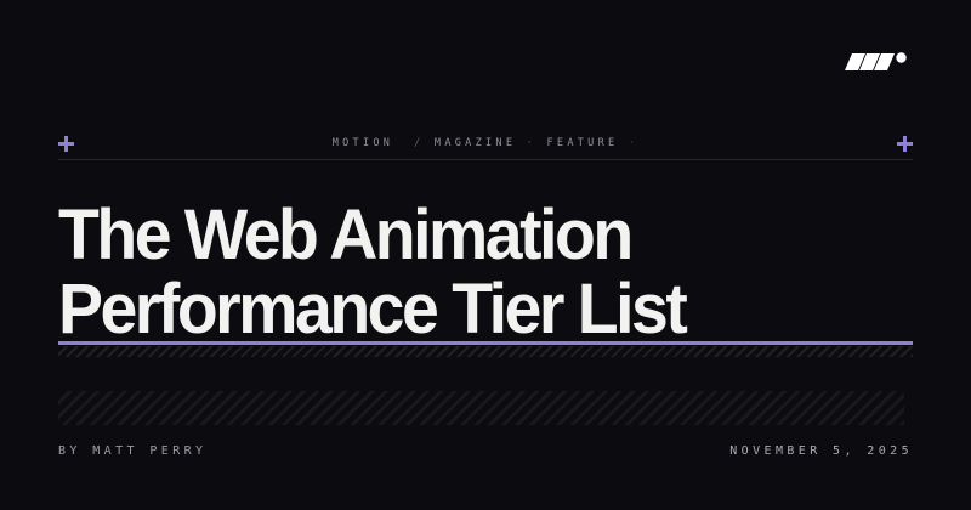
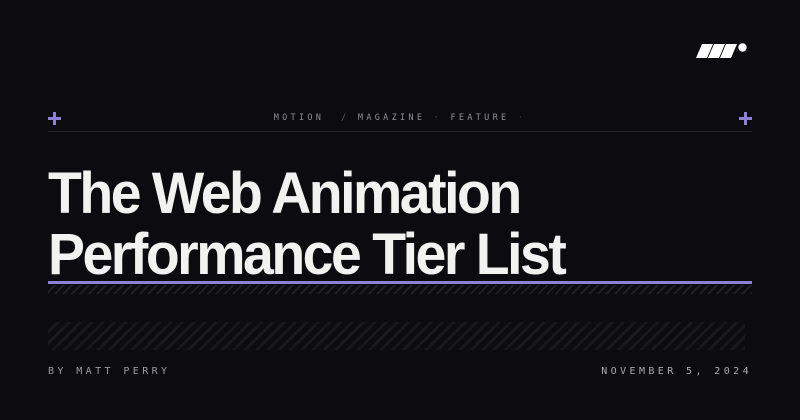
  MOTION / MAGAZINE · FEATURE ·
  The Web Animation
  Performance Tier List
  BY MATT PERRY
- NOVEMBER 5, 2025
+ NOVEMBER 5, 2024
